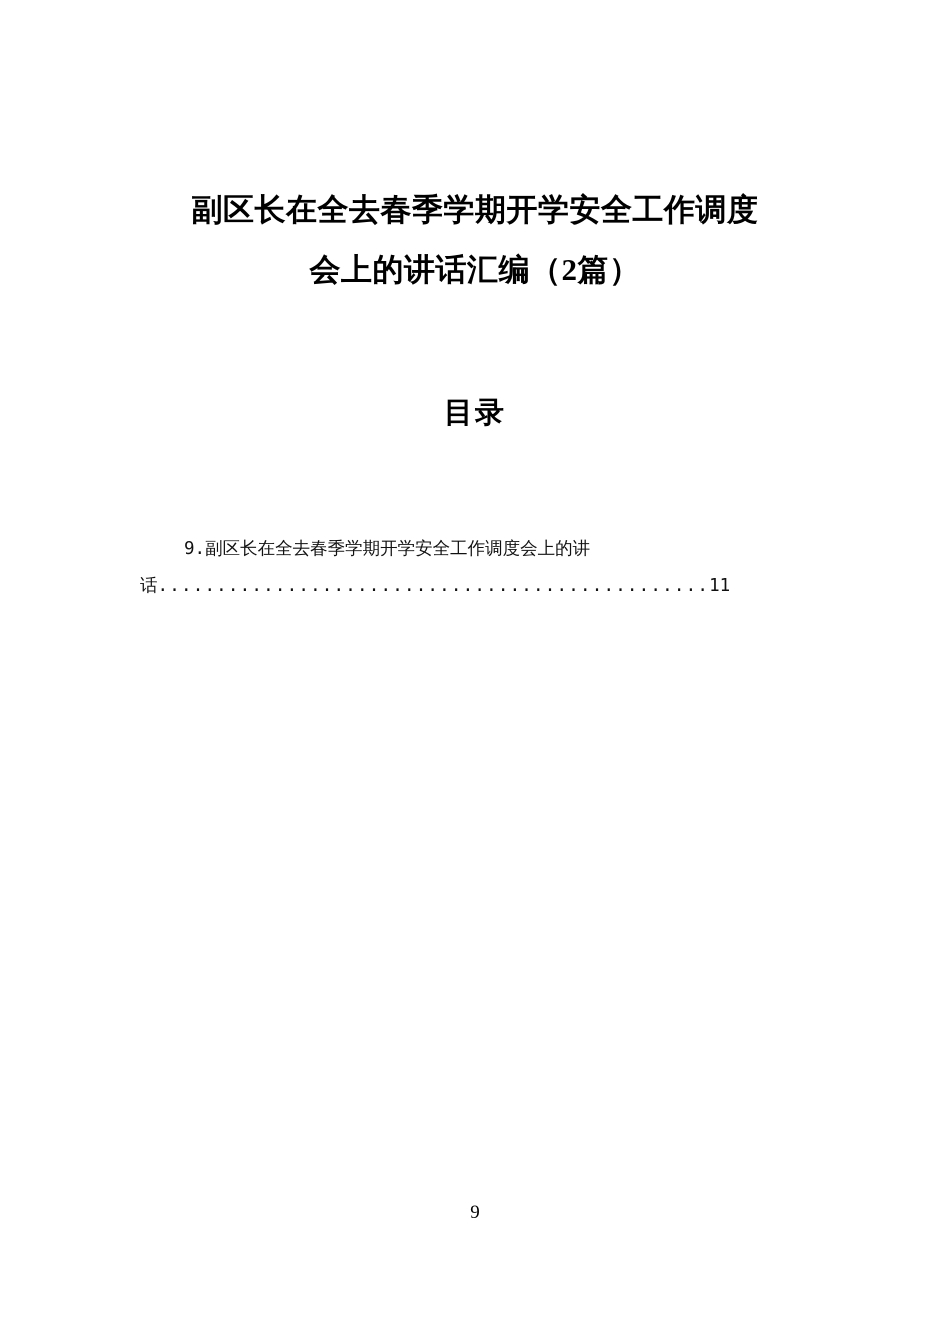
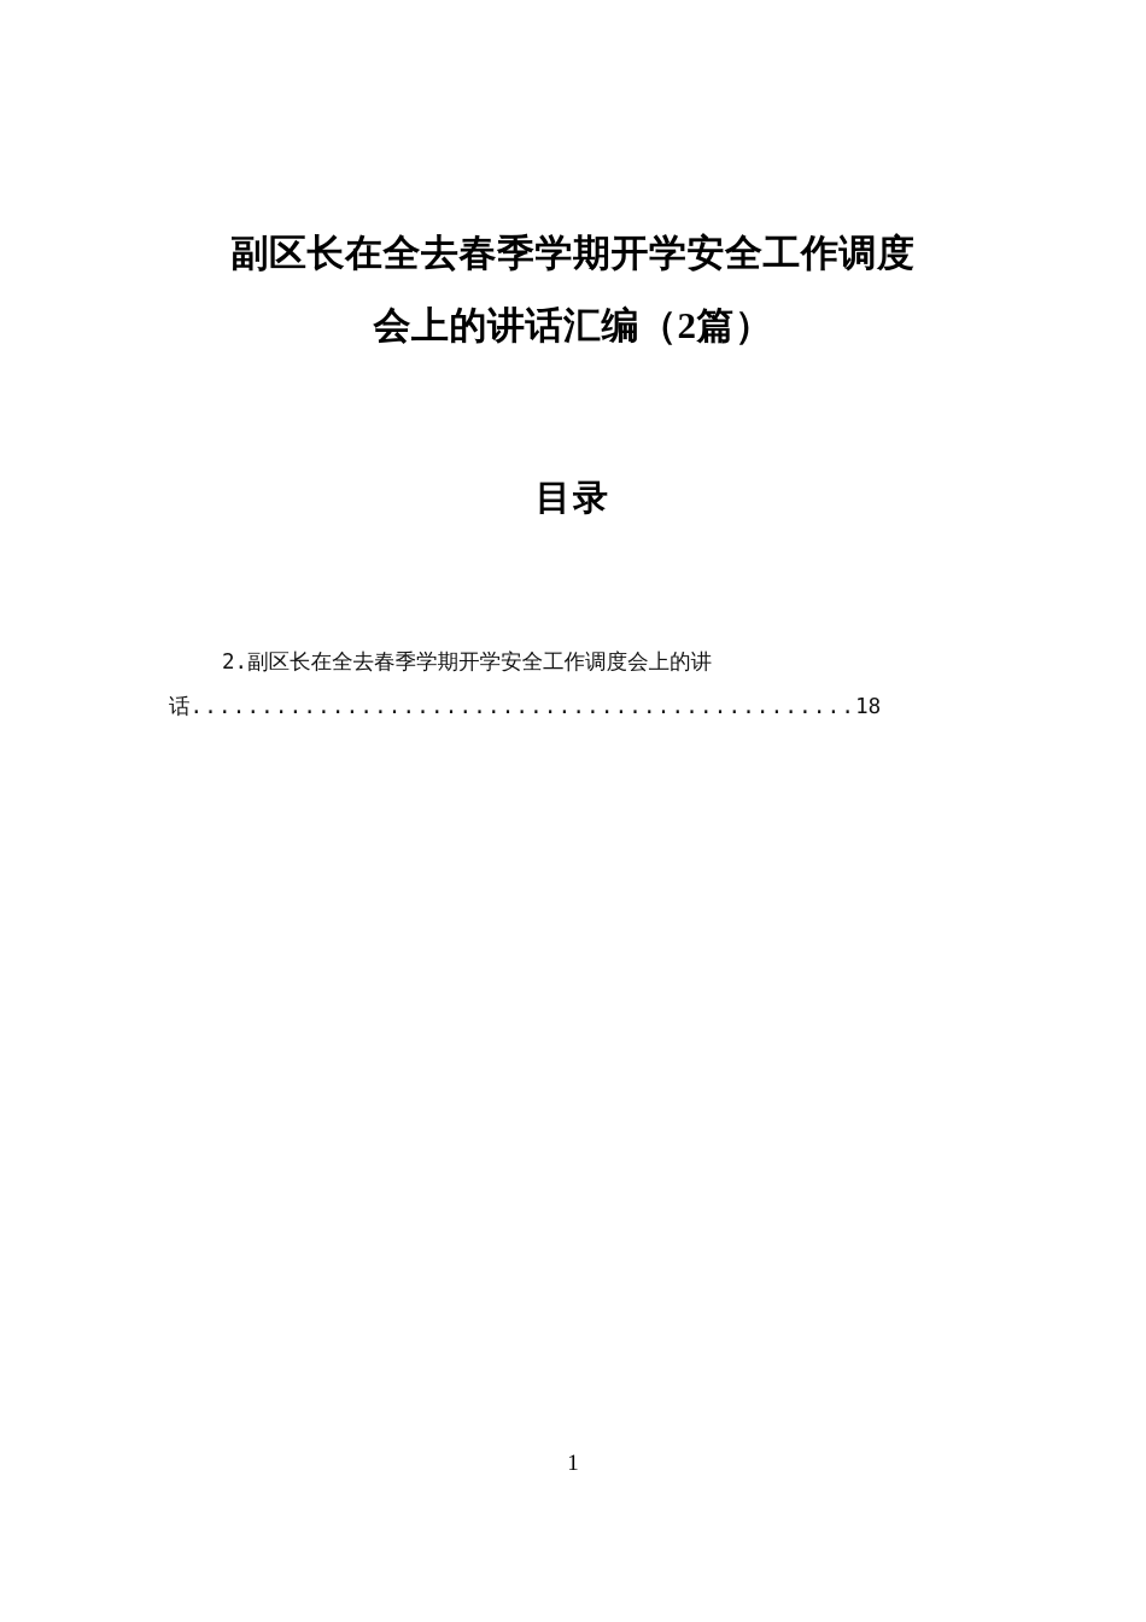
  副区长在全去春季学期开学安全工作调度
  会上的讲话汇编（2篇）
  目录
- 9.副区长在全去春季学期开学安全工作调度会上的讲
+ 2.副区长在全去春季学期开学安全工作调度会上的讲
- 话...............................................11
+ 话...............................................18
- 9
+ 1
